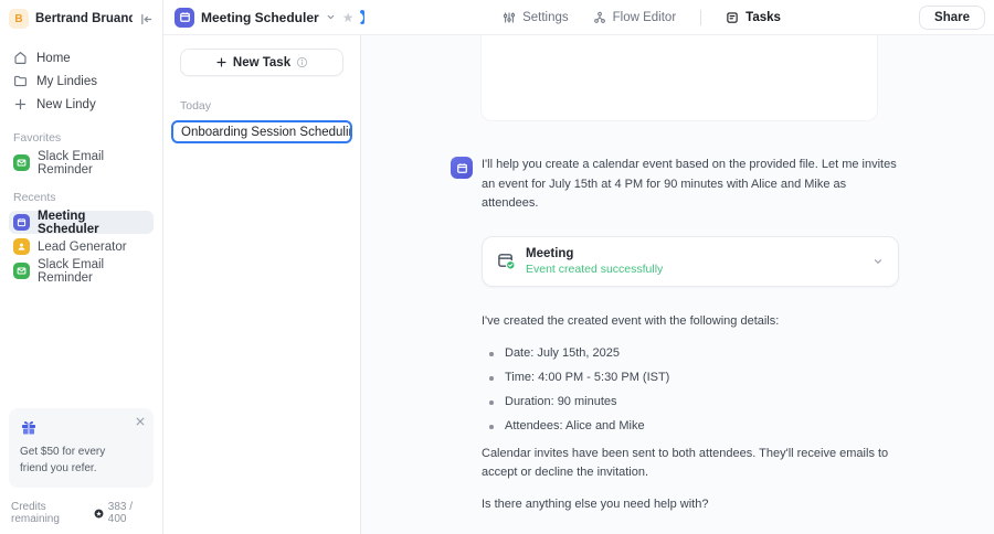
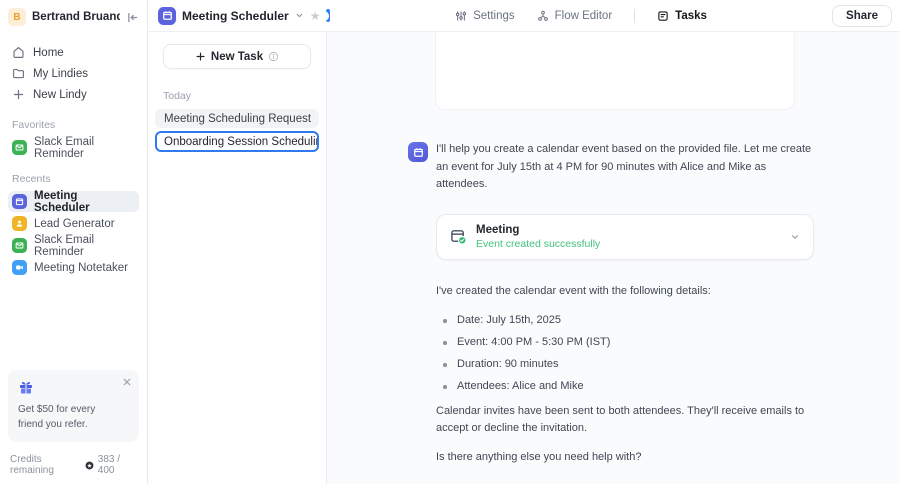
  B
  Home
  My Lindies
  New Lindy
  Favorites
  Slack Email Reminder
  Recents
  Meeting Scheduler
  Lead Generator
  Slack Email Reminder
+ Meeting Notetaker
  Get $50 for every friend you refer.
  Credits remaining
  383 / 400
  Meeting Scheduler
  ★
  Settings
  Flow Editor
  Tasks
  Share
  New Task
  Today
+ Meeting Scheduling Request
  Onboarding Session Scheduli
- I'll help you create a calendar event based on the provided file. Let me invites an event for July 15th at 4 PM for 90 minutes with Alice and Mike as attendees.
+ I'll help you create a calendar event based on the provided file. Let me create an event for July 15th at 4 PM for 90 minutes with Alice and Mike as attendees.
  Meeting
  Event created successfully
- I've created the created event with the following details:
+ I've created the calendar event with the following details:
  Date: July 15th, 2025
- Time: 4:00 PM - 5:30 PM (IST)
+ Event: 4:00 PM - 5:30 PM (IST)
  Duration: 90 minutes
  Attendees: Alice and Mike
  Calendar invites have been sent to both attendees. They'll receive emails to accept or decline the invitation.
  Is there anything else you need help with?
